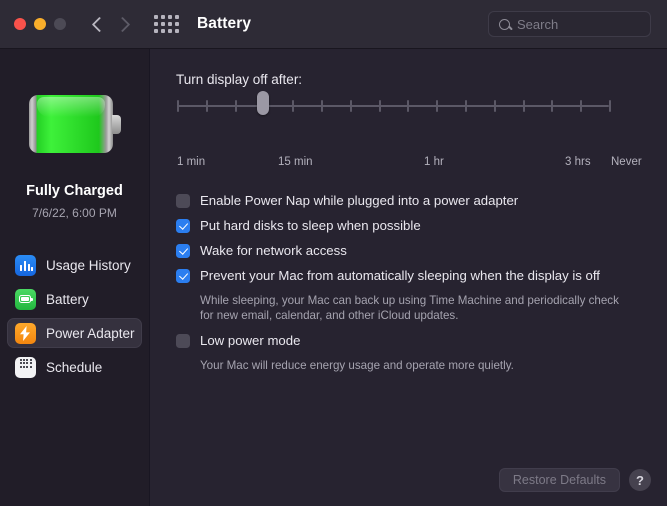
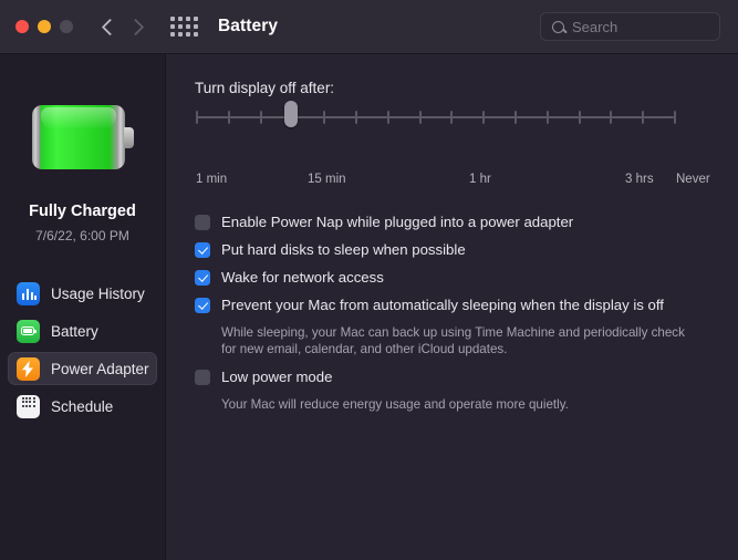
  Battery
  Search
  Fully Charged
  7/6/22, 6:00 PM
  Usage History
  Battery
  Power Adapter
  Schedule
  Turn display off after:
  1 min
  15 min
  1 hr
  3 hrs
  Never
  Enable Power Nap while plugged into a power adapter
  Put hard disks to sleep when possible
  Wake for network access
  Prevent your Mac from automatically sleeping when the display is off
  While sleeping, your Mac can back up using Time Machine and periodically check for new email, calendar, and other iCloud updates.
  Low power mode
  Your Mac will reduce energy usage and operate more quietly.
- Restore Defaults
- ?
